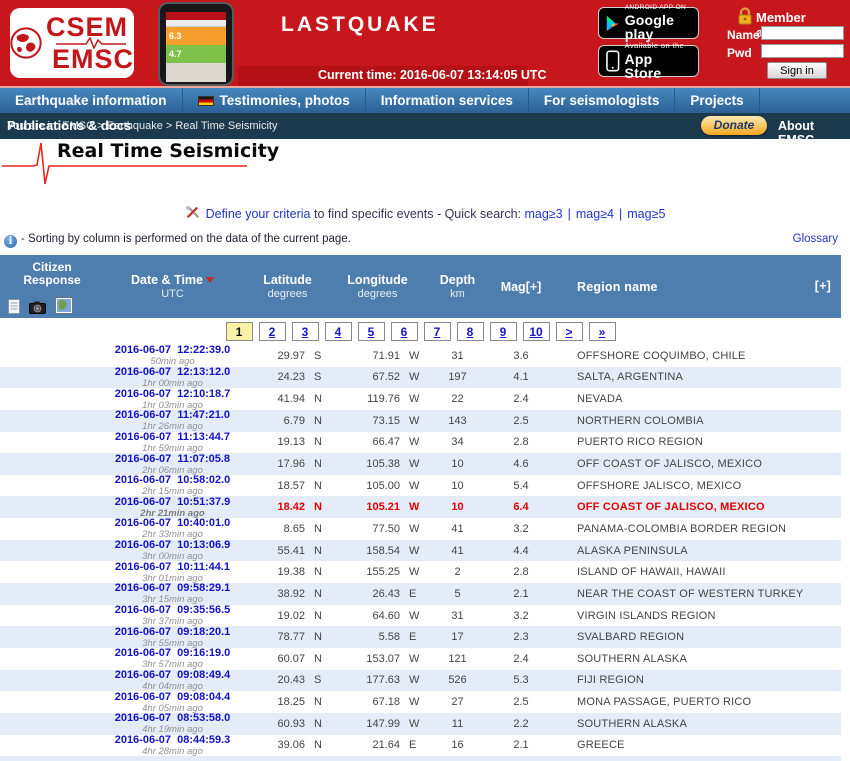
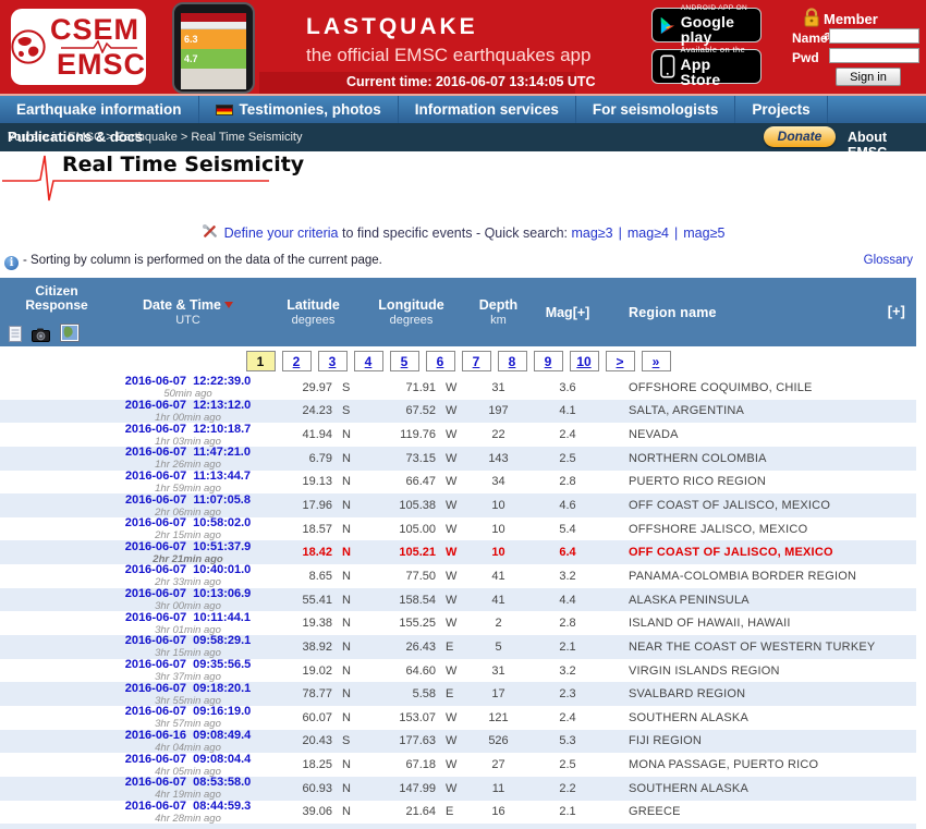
  CSEM
  EMSC
  6.3
  4.7
  LASTQUAKE
+ the official EMSC earthquakes app
  Current time: 2016-06-07 13:14:05 UTC
  Google play
  Available on the
  App Store
  Name
  Pwd
  Sign in
  Earthquake information
  Testimonies, photos
  Information services
  For seismologists
  Projects
  You are in: EMSC > Earthquake > Real Time Seismicity
  Publications & docs
  Donate
  About EMSC
  Real Time Seismicity
  Define your criteria to find specific events - Quick search: mag≥3 | mag≥4 | mag≥5
  i - Sorting by column is performed on the data of the current page.
  Glossary
  Citizen
  Response
  Date & Time
  UTC
  Latitude
  degrees
  Longitude
  degrees
  Depth
  km
  Mag[+]
  Region name
  [+]
  1
  2
  3
  4
  5
  6
  7
  8
  9
  10
  >
  »
  2016-06-07 12:22:39.0
  50min ago
  29.97
  S
  71.91
  W
  31
  3.6
  OFFSHORE COQUIMBO, CHILE
  2016-06-07 12:13:12.0
  1hr 00min ago
  24.23
  S
  67.52
  W
  197
  4.1
  SALTA, ARGENTINA
  2016-06-07 12:10:18.7
  1hr 03min ago
  41.94
  N
  119.76
  W
  22
  2.4
  NEVADA
  2016-06-07 11:47:21.0
  1hr 26min ago
  6.79
  N
  73.15
  W
  143
  2.5
  NORTHERN COLOMBIA
  2016-06-07 11:13:44.7
  1hr 59min ago
  19.13
  N
  66.47
  W
  34
  2.8
  PUERTO RICO REGION
  2016-06-07 11:07:05.8
  2hr 06min ago
  17.96
  N
  105.38
  W
  10
  4.6
  OFF COAST OF JALISCO, MEXICO
  2016-06-07 10:58:02.0
  2hr 15min ago
  18.57
  N
  105.00
  W
  10
  5.4
  OFFSHORE JALISCO, MEXICO
  2016-06-07 10:51:37.9
  2hr 21min ago
  18.42
  N
  105.21
  W
  10
  6.4
  OFF COAST OF JALISCO, MEXICO
  2016-06-07 10:40:01.0
  2hr 33min ago
  8.65
  N
  77.50
  W
  41
  3.2
  PANAMA-COLOMBIA BORDER REGION
  2016-06-07 10:13:06.9
  3hr 00min ago
  55.41
  N
  158.54
  W
  41
  4.4
  ALASKA PENINSULA
  2016-06-07 10:11:44.1
  3hr 01min ago
  19.38
  N
  155.25
  W
  2
  2.8
  ISLAND OF HAWAII, HAWAII
  2016-06-07 09:58:29.1
  3hr 15min ago
  38.92
  N
  26.43
  E
  5
  2.1
  NEAR THE COAST OF WESTERN TURKEY
  2016-06-07 09:35:56.5
  3hr 37min ago
  19.02
  N
  64.60
  W
  31
  3.2
  VIRGIN ISLANDS REGION
  2016-06-07 09:18:20.1
  3hr 55min ago
  78.77
  N
  5.58
  E
  17
  2.3
  SVALBARD REGION
  2016-06-07 09:16:19.0
  3hr 57min ago
  60.07
  N
  153.07
  W
  121
  2.4
  SOUTHERN ALASKA
- 2016-06-07 09:08:49.4
+ 2016-06-16 09:08:49.4
  4hr 04min ago
  20.43
  S
  177.63
  W
  526
  5.3
  FIJI REGION
  2016-06-07 09:08:04.4
  4hr 05min ago
  18.25
  N
  67.18
  W
  27
  2.5
  MONA PASSAGE, PUERTO RICO
  2016-06-07 08:53:58.0
  4hr 19min ago
  60.93
  N
  147.99
  W
  11
  2.2
  SOUTHERN ALASKA
  2016-06-07 08:44:59.3
  4hr 28min ago
  39.06
  N
  21.64
  E
  16
  2.1
  GREECE
